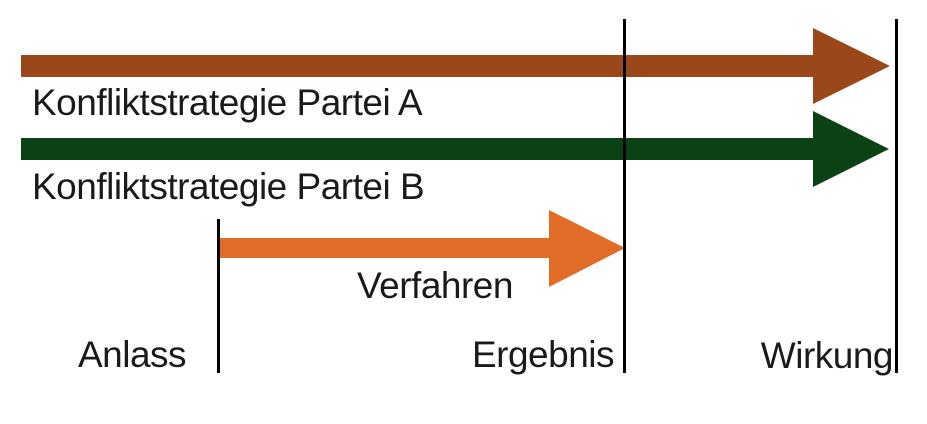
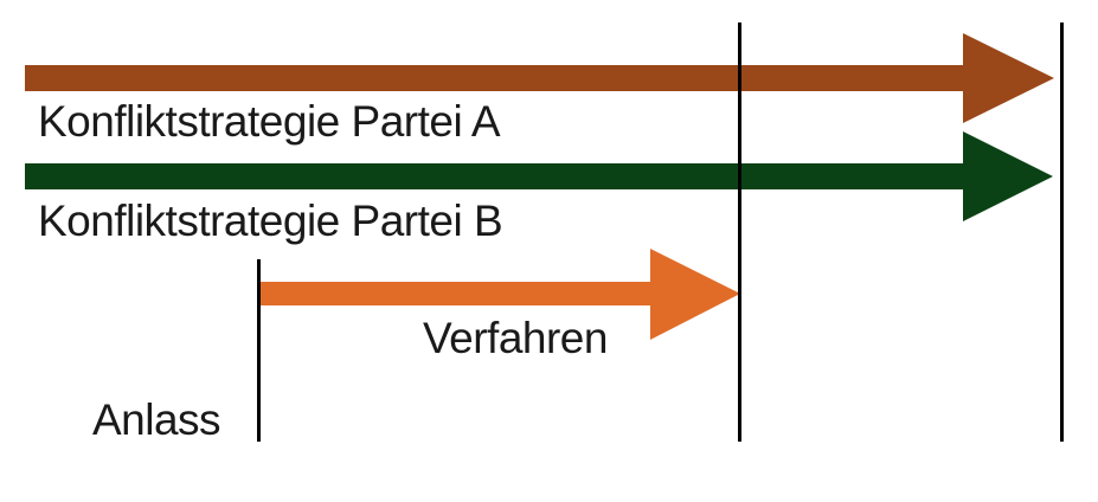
  Konfliktstrategie Partei A
  Konfliktstrategie Partei B
  Verfahren
  Anlass
- Ergebnis
- Wirkung
